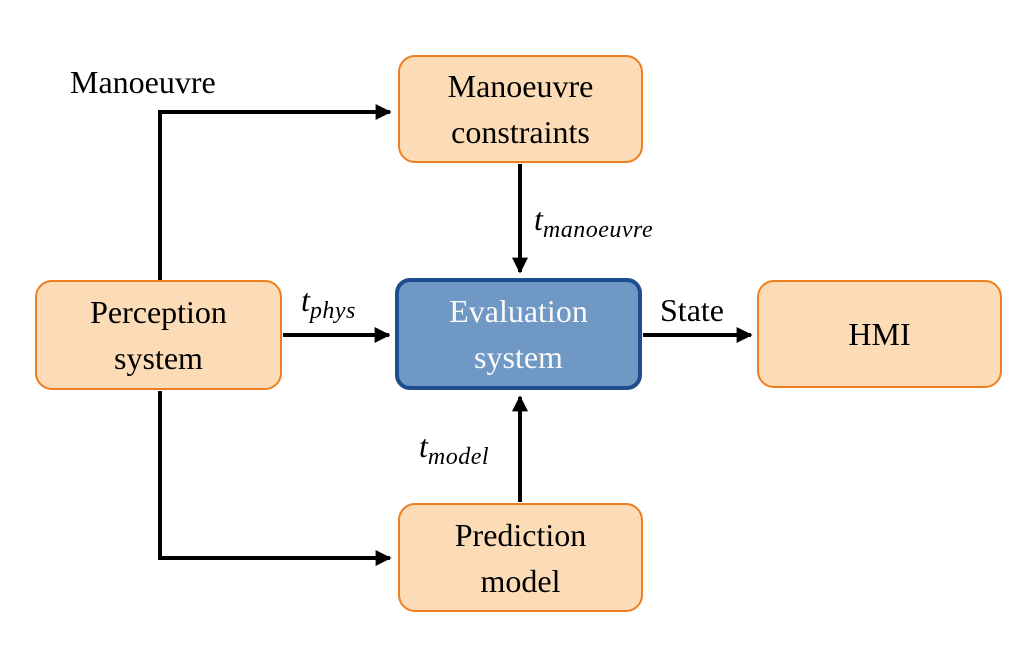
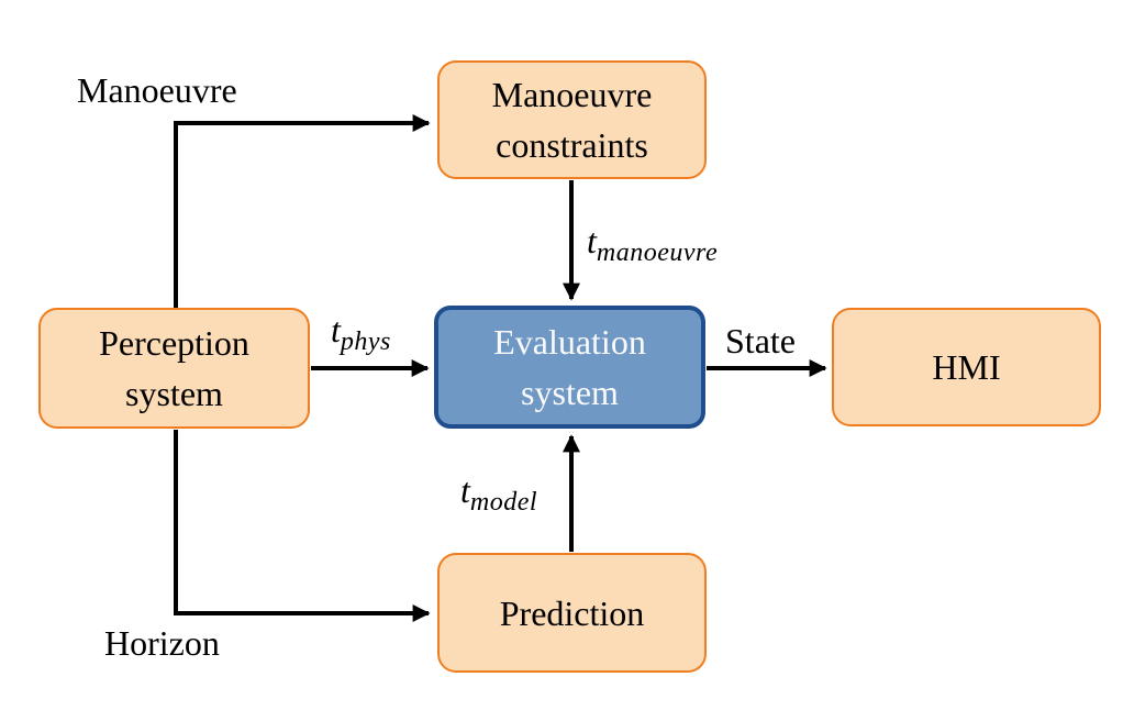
  Manoeuvre
  constraints
  Perception
  system
  Evaluation
  system
  HMI
  Prediction
- model
  Manoeuvre
+ Horizon
  State
  tphys
  tmanoeuvre
  tmodel
